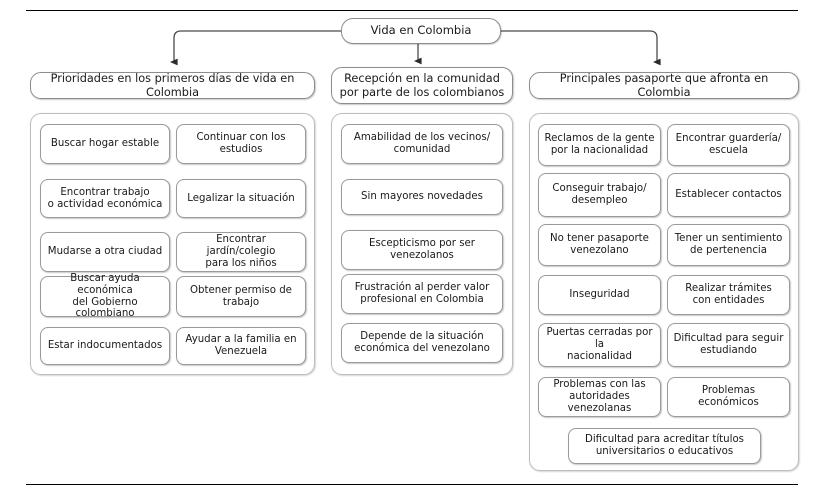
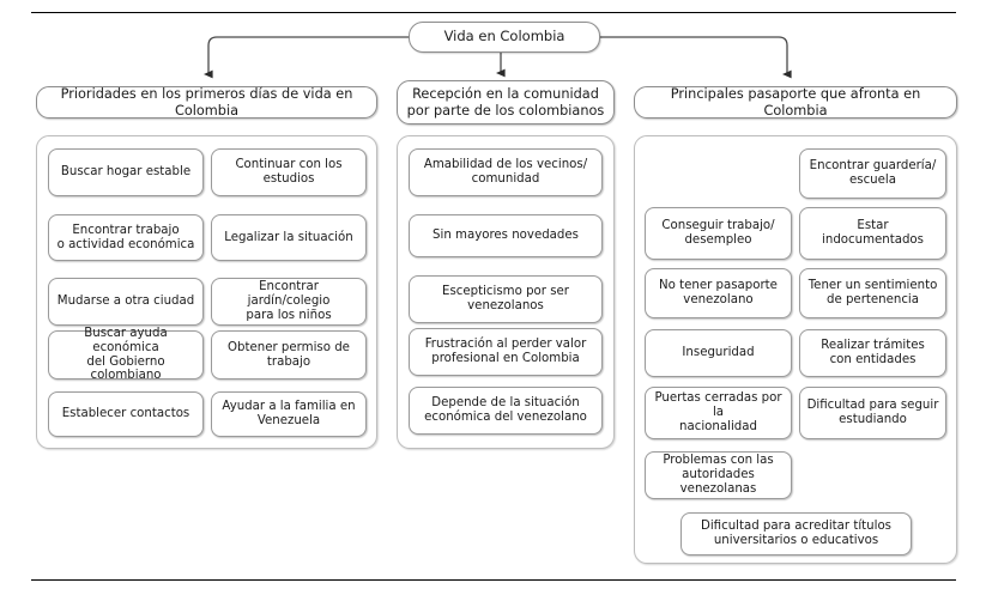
  Vida en Colombia
  Prioridades en los primeros días de vida en Colombia
  Recepción en la comunidad
  por parte de los colombianos
  Principales pasaporte que afronta en Colombia
  Buscar hogar estable
  Continuar con los
  estudios
  Encontrar trabajo
  o actividad económica
  Legalizar la situación
  Mudarse a otra ciudad
  Encontrar jardín/colegio
  para los niños
  Buscar ayuda económica
  del Gobierno colombiano
  Obtener permiso de
  trabajo
- Estar indocumentados
+ Establecer contactos
  Ayudar a la familia en
  Venezuela
  Amabilidad de los vecinos/
  comunidad
  Sin mayores novedades
  Escepticismo por ser
  venezolanos
  Frustración al perder valor
  profesional en Colombia
  Depende de la situación
  económica del venezolano
- Reclamos de la gente
- por la nacionalidad
  Encontrar guardería/
  escuela
  Conseguir trabajo/
  desempleo
- Establecer contactos
+ Estar indocumentados
  No tener pasaporte
  venezolano
  Tener un sentimiento
  de pertenencia
  Inseguridad
  Realizar trámites
  con entidades
  Puertas cerradas por la
  nacionalidad
  Dificultad para seguir
  estudiando
  Problemas con las
  autoridades venezolanas
- Problemas económicos
  Dificultad para acreditar títulos
  universitarios o educativos
